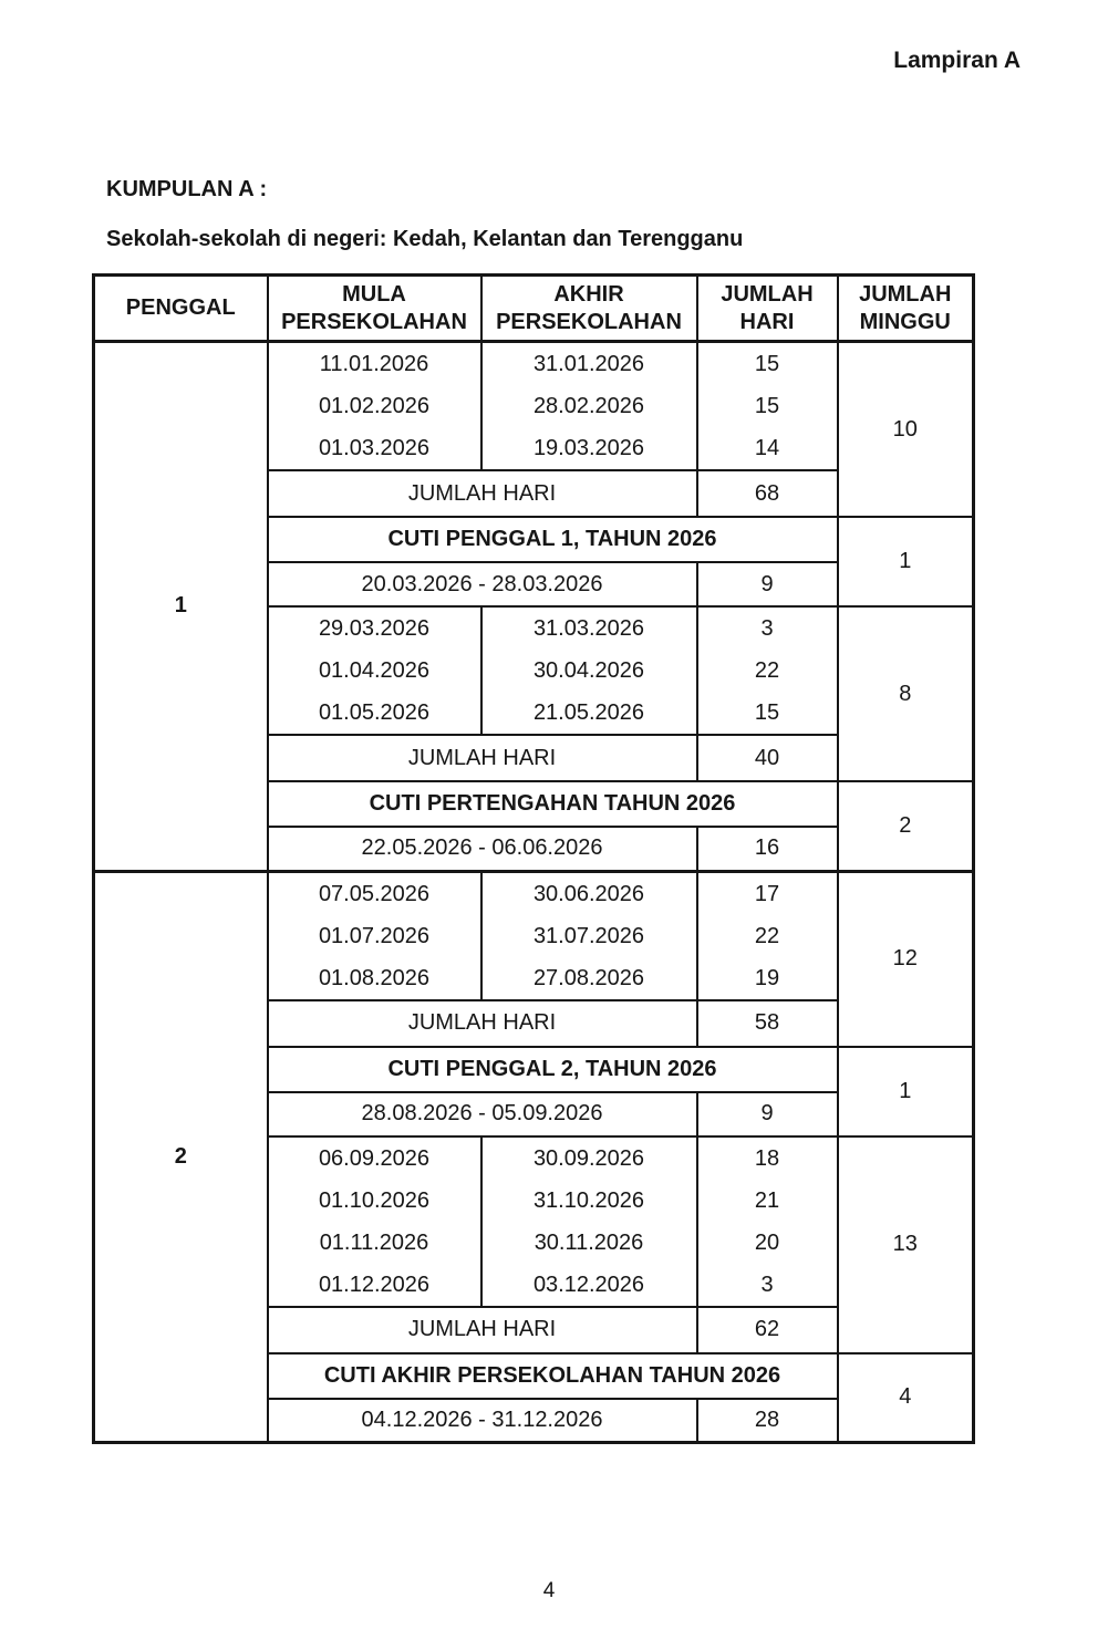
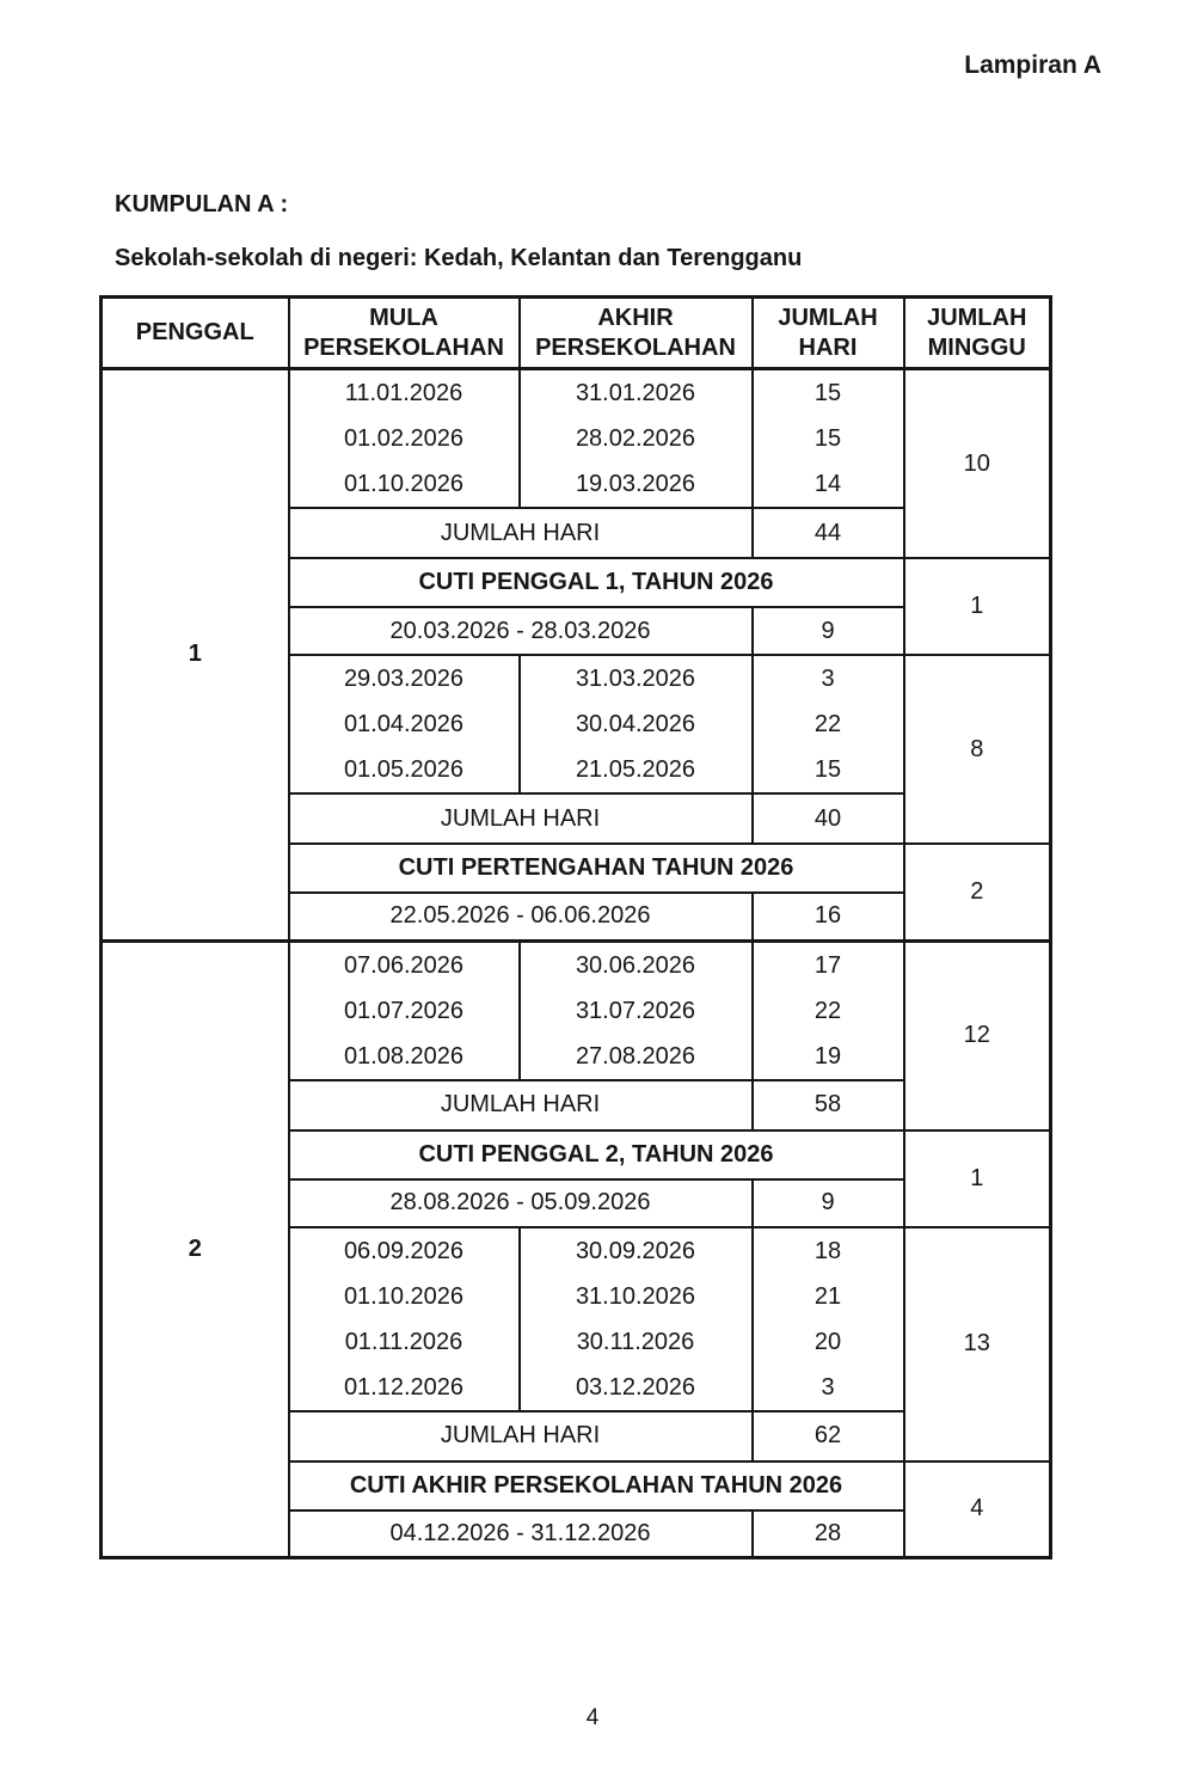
  Lampiran A
  KUMPULAN A :
  Sekolah-sekolah di negeri: Kedah, Kelantan dan Terengganu
  PENGGAL	MULA PERSEKOLAHAN	AKHIR PERSEKOLAHAN	JUMLAH HARI	JUMLAH MINGGU
- 1	11.01.2026 01.02.2026 01.03.2026	31.01.2026 28.02.2026 19.03.2026	15 15 14	10
+ 1	11.01.2026 01.02.2026 01.10.2026	31.01.2026 28.02.2026 19.03.2026	15 15 14	10
- JUMLAH HARI	68
+ JUMLAH HARI	44
  CUTI PENGGAL 1, TAHUN 2026	1
  20.03.2026 - 28.03.2026	9
  29.03.2026 01.04.2026 01.05.2026	31.03.2026 30.04.2026 21.05.2026	3 22 15	8
  JUMLAH HARI	40
  CUTI PERTENGAHAN TAHUN 2026	2
  22.05.2026 - 06.06.2026	16
- 2	07.05.2026 01.07.2026 01.08.2026	30.06.2026 31.07.2026 27.08.2026	17 22 19	12
+ 2	07.06.2026 01.07.2026 01.08.2026	30.06.2026 31.07.2026 27.08.2026	17 22 19	12
  JUMLAH HARI	58
  CUTI PENGGAL 2, TAHUN 2026	1
  28.08.2026 - 05.09.2026	9
  06.09.2026 01.10.2026 01.11.2026 01.12.2026	30.09.2026 31.10.2026 30.11.2026 03.12.2026	18 21 20 3	13
  JUMLAH HARI	62
  CUTI AKHIR PERSEKOLAHAN TAHUN 2026	4
  04.12.2026 - 31.12.2026	28
  4
